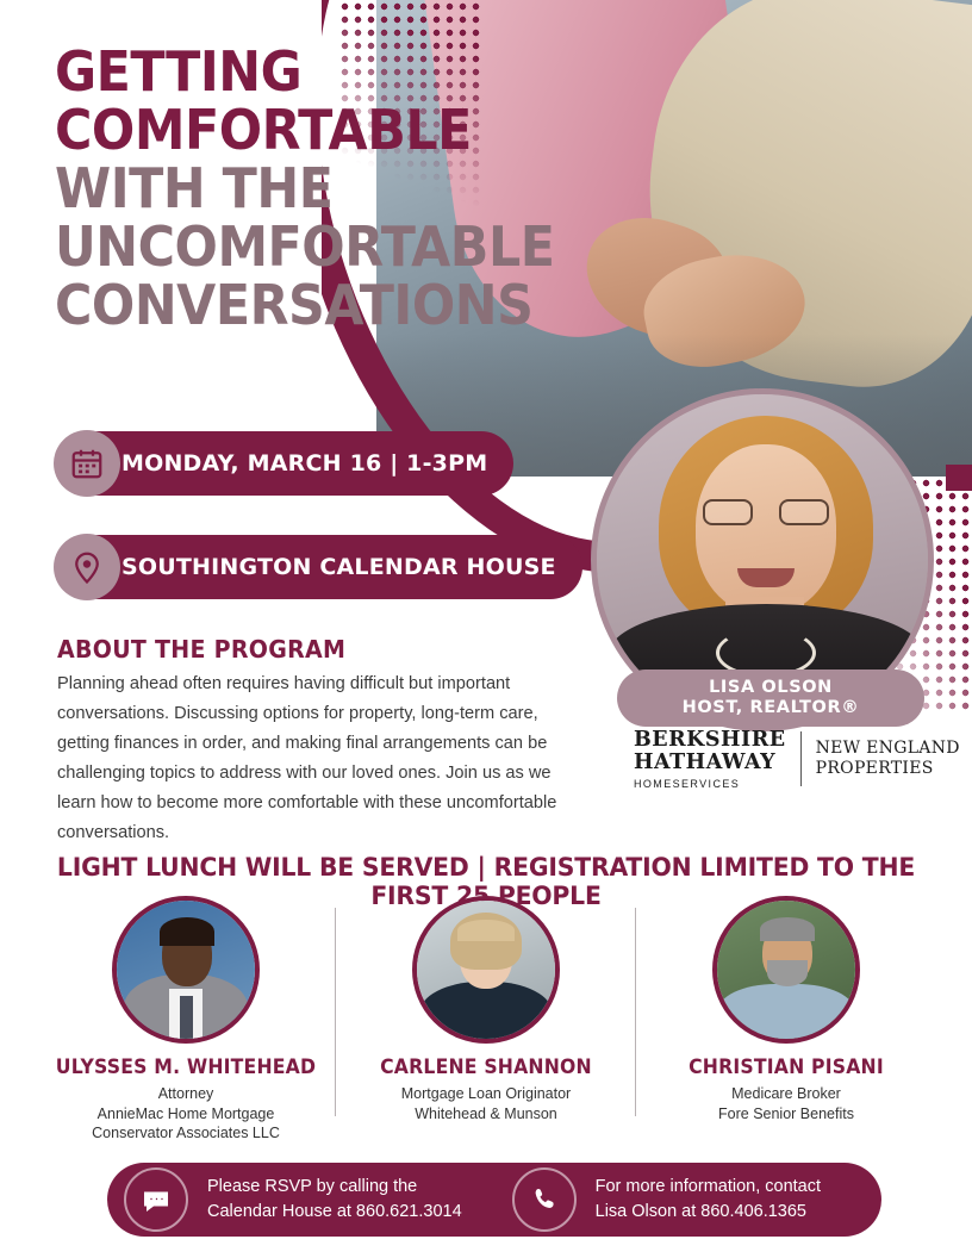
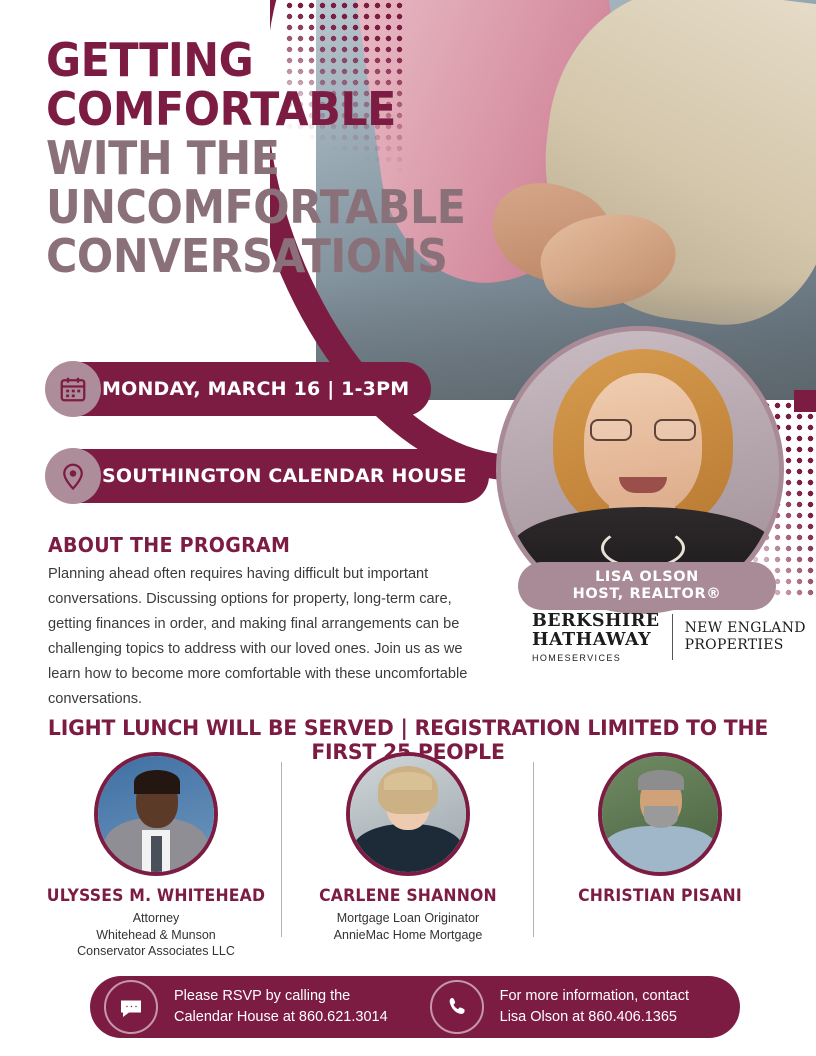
  GETTING
  COMFORTABLE
  WITH THE
  UNCOMFORTABLE
  CONVERSATIONS
  MONDAY, MARCH 16 | 1-3PM
  SOUTHINGTON CALENDAR HOUSE
  ABOUT THE PROGRAM
  Planning ahead often requires having difficult but important conversations. Discussing options for property, long-term care, getting finances in order, and making final arrangements can be challenging topics to address with our loved ones. Join us as we learn how to become more comfortable with these uncomfortable conversations.
  LISA OLSON
  HOST, REALTOR®
  BERKSHIRE
  HATHAWAY
  HOMESERVICES
  NEW ENGLAND
  PROPERTIES
  LIGHT LUNCH WILL BE SERVED | REGISTRATION LIMITED TO THE FIRST 25 PEOPLE
  ULYSSES M. WHITEHEAD
  Attorney
- AnnieMac Home Mortgage
+ Whitehead & Munson
  Conservator Associates LLC
  CARLENE SHANNON
  Mortgage Loan Originator
- Whitehead & Munson
+ AnnieMac Home Mortgage
  CHRISTIAN PISANI
- Medicare Broker
- Fore Senior Benefits
  Please RSVP by calling the
  Calendar House at 860.621.3014
  For more information, contact
  Lisa Olson at 860.406.1365
